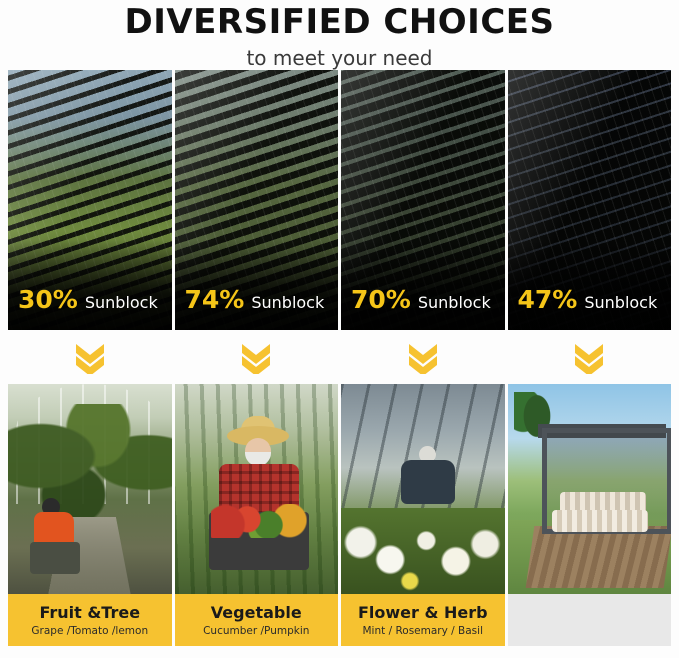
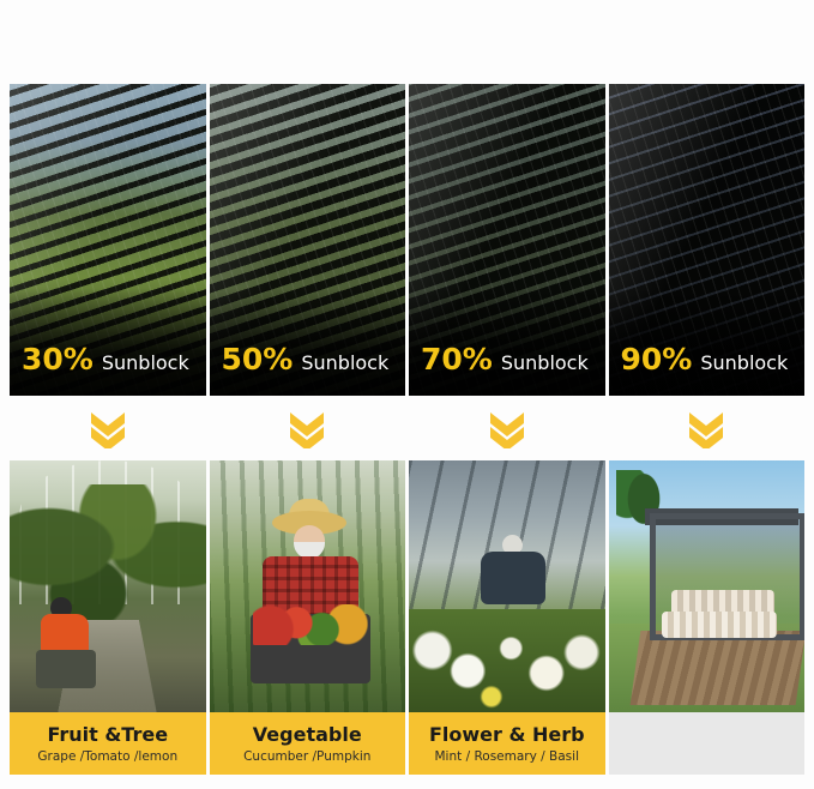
- DIVERSIFIED CHOICES
- to meet your need
  30%
  Sunblock
- 74%
+ 50%
  Sunblock
  70%
  Sunblock
- 47%
+ 90%
  Sunblock
  Fruit &Tree
  Grape /Tomato /lemon
  Vegetable
  Cucumber /Pumpkin
  Flower & Herb
  Mint / Rosemary / Basil
